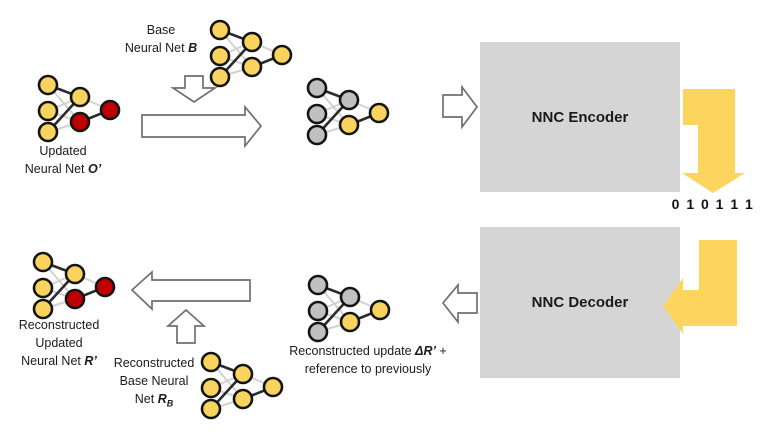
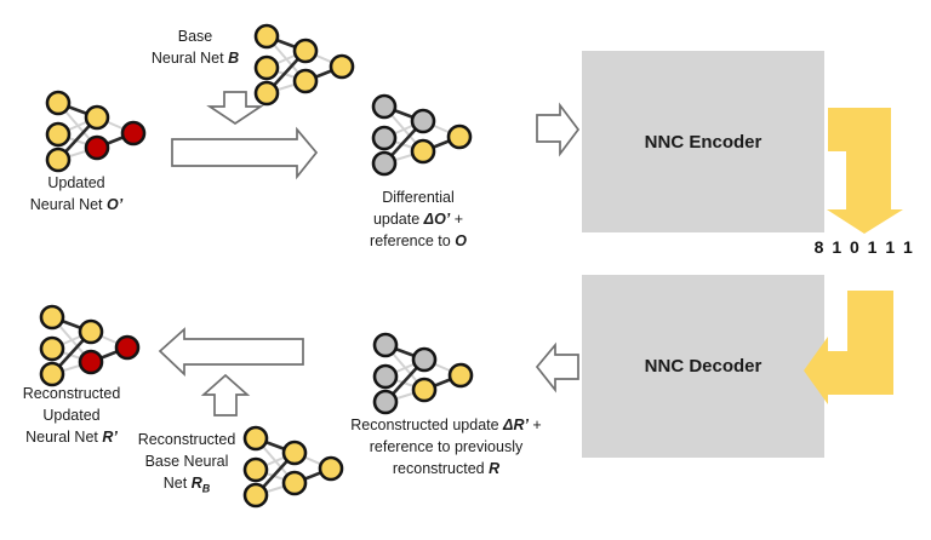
  NNC Encoder
  NNC Decoder
  Base
  Neural Net B
  Updated
  Neural Net O’
+ Differential
+ update ΔO’ +
+ reference to O
  Reconstructed update ΔR’ +
  reference to previously
+ reconstructed R
  Reconstructed
  Updated
  Neural Net R’
  Reconstructed
  Base Neural
  Net RB
- 0 1 0 1 1 1
+ 8 1 0 1 1 1
